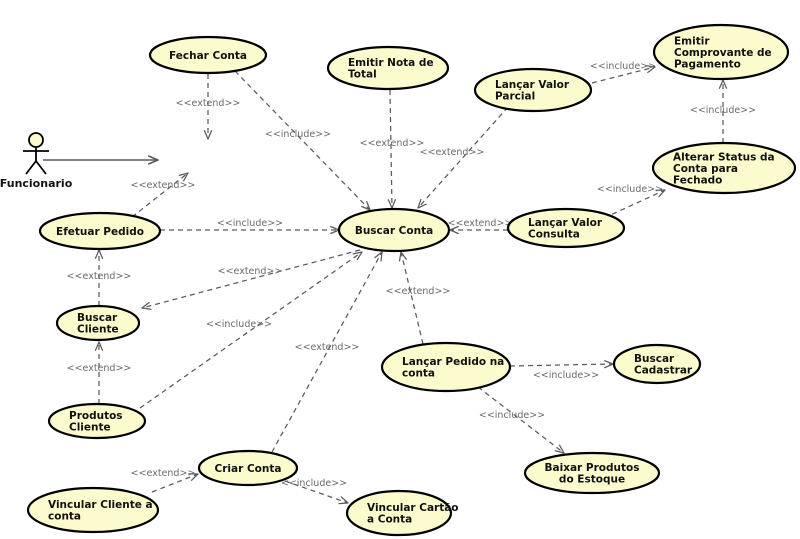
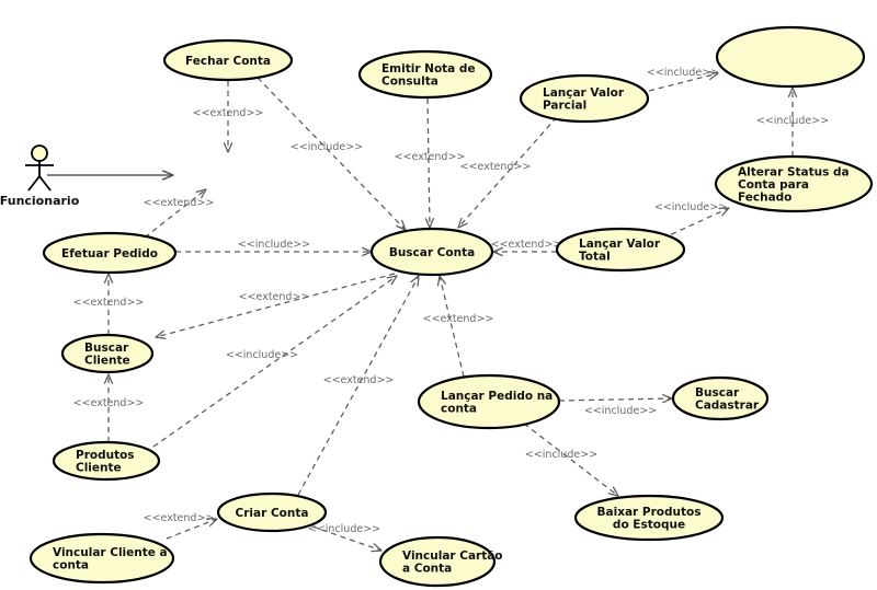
  <<extend>>
  <<include>>
  <<extend>>
  <<extend>>
  <<include>>
  <<include>>
  <<include>>
  <<extend>
  <<extend>>
  <<include>>
  <<extend>>
  <<extend>>
  <<extend>>
  <<include>>
  <<extend>>
  <<extend>>
  <<include>>
  <<extend>>
  <<include>>
  <<include>>
  Fechar Conta
- Emitir Nota de Total
+ Emitir Nota de Consulta
  Lançar Valor Parcial
- Emitir Comprovante de Pagamento
  Alterar Status da Conta para Fechado
  Efetuar Pedido
  Buscar Conta
- Lançar Valor Consulta
+ Lançar Valor Total
  Buscar Cliente
  Produtos Cliente
  Vincular Cliente a conta
  Criar Conta
  Vincular Cartão a Conta
  Lançar Pedido na conta
  Buscar Cadastrar
  Baixar Produtos do Estoque
  Funcionario
